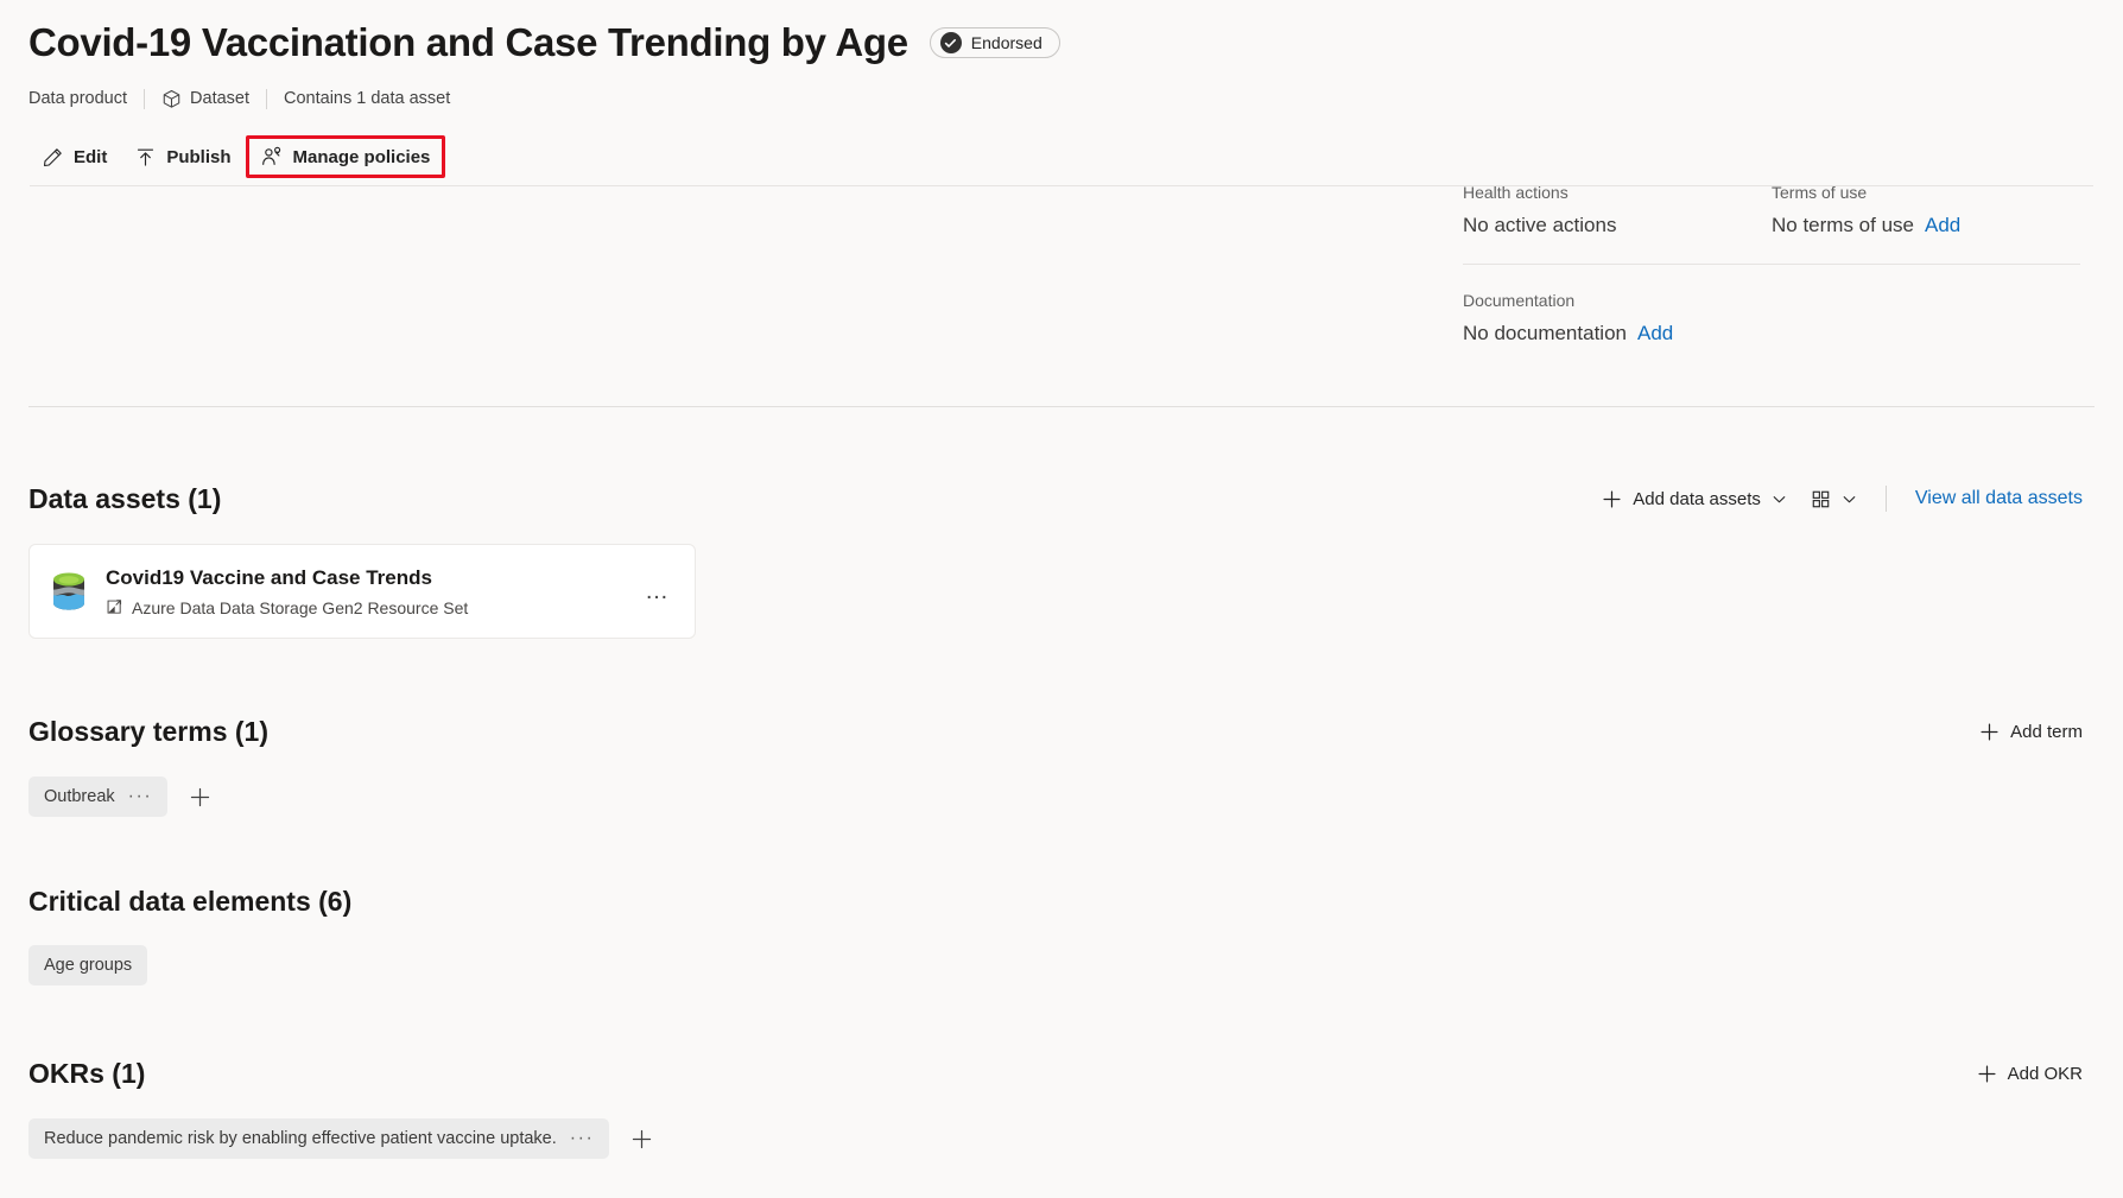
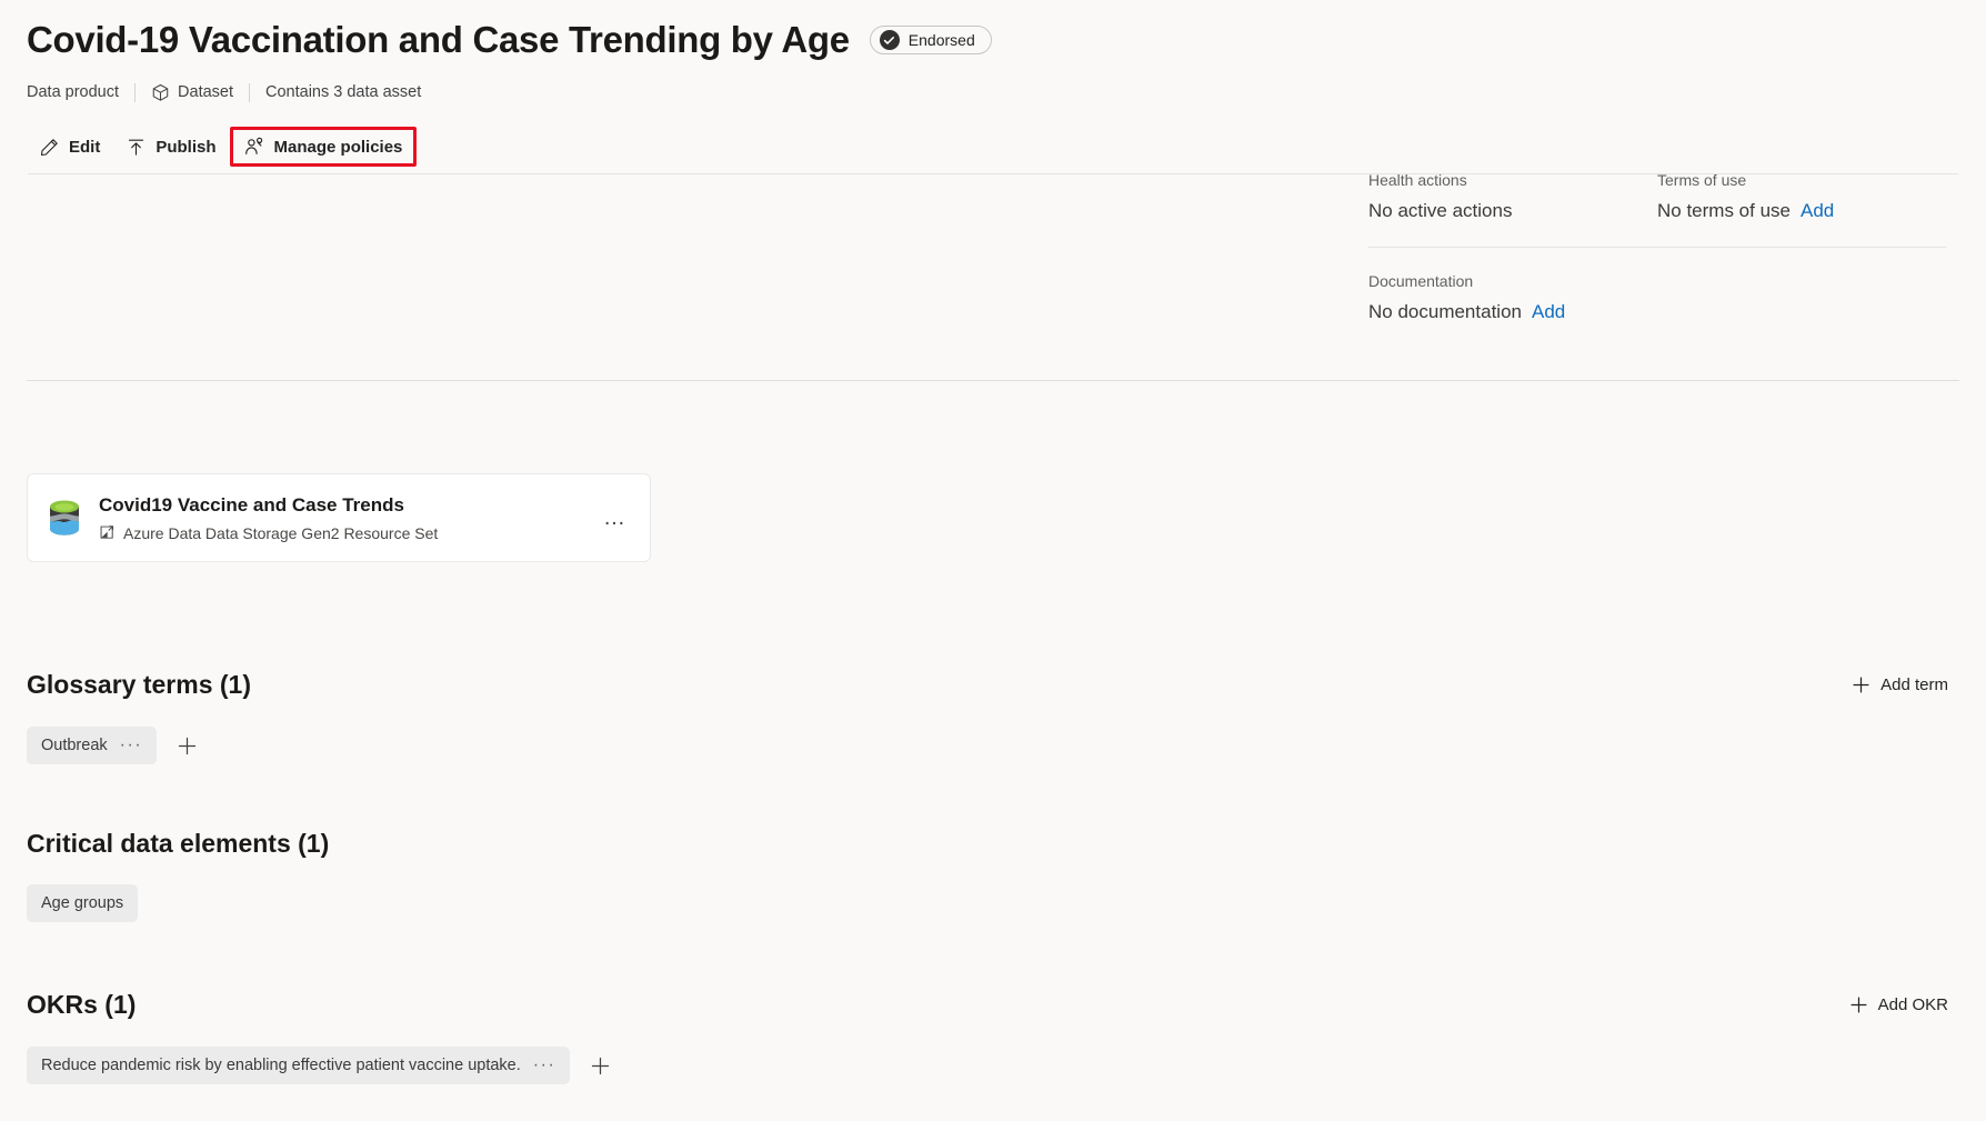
  Covid-19 Vaccination and Case Trending by Age
  Endorsed
  Data product
  Dataset
- Contains 1 data asset
+ Contains 3 data asset
  Edit
  Publish
  Manage policies
  Health actions
  No active actions
  Terms of use
  No terms of use
  Add
  Documentation
  No documentation
  Add
- Data assets (1)
- Add data assets
- View all data assets
  Covid19 Vaccine and Case Trends
  Azure Data Data Storage Gen2 Resource Set
  …
  Glossary terms (1)
  Add term
  Outbreak
  ···
- Critical data elements (6)
+ Critical data elements (1)
  Age groups
  OKRs (1)
  Add OKR
  Reduce pandemic risk by enabling effective patient vaccine uptake.
  ···
